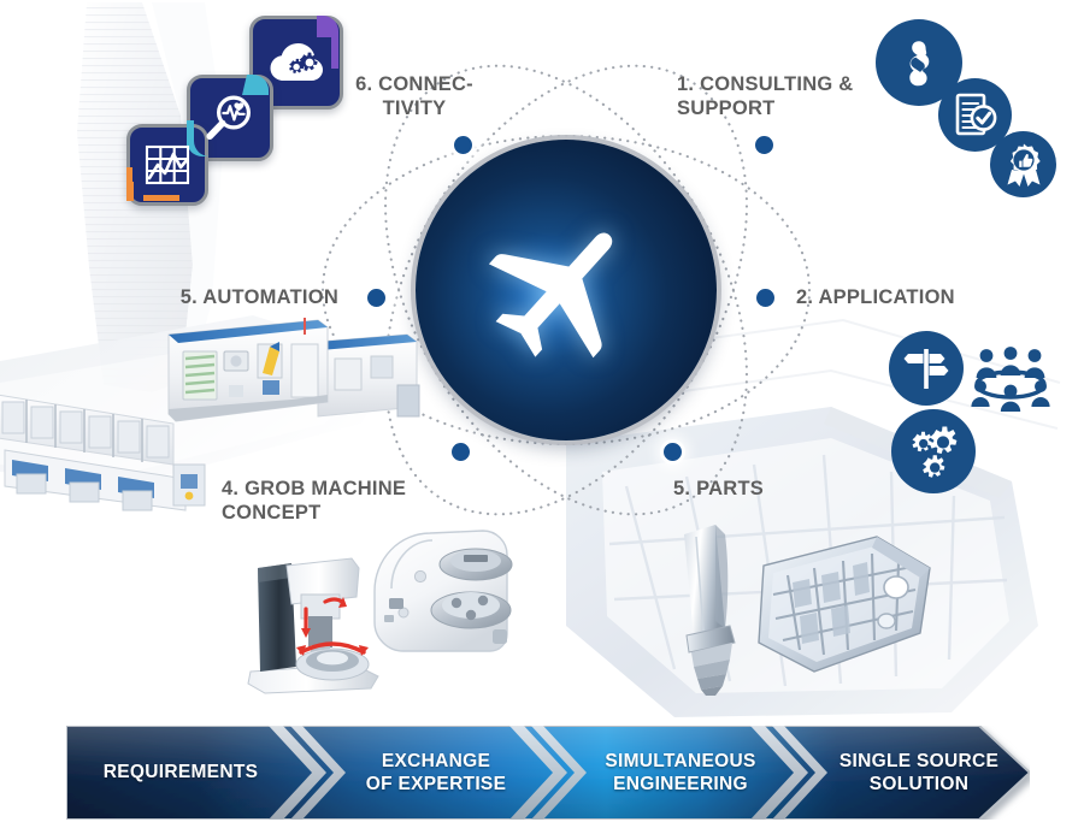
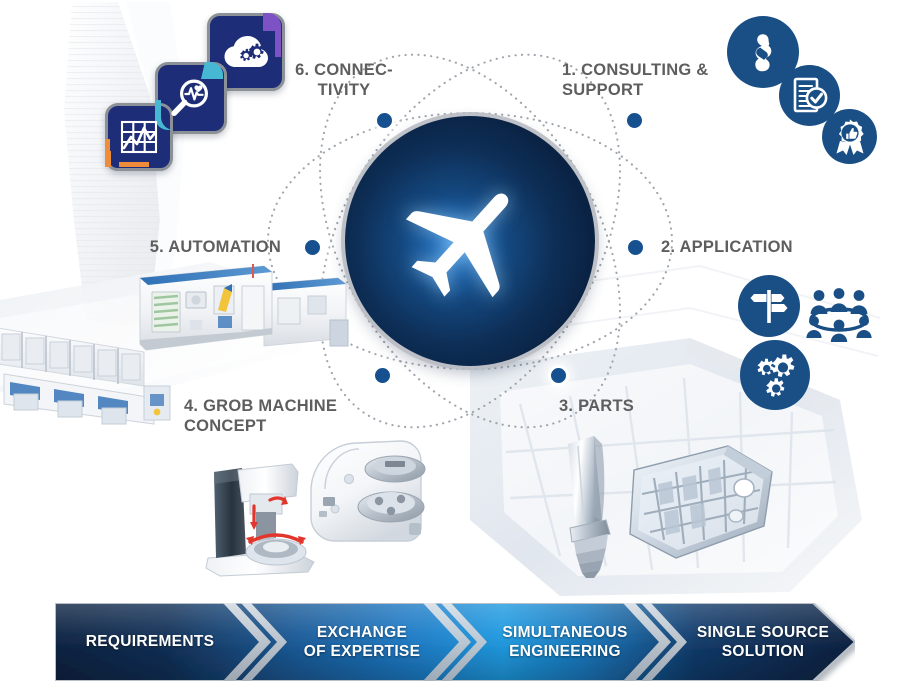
  1. CONSULTING &
  SUPPORT
  2. APPLICATION
- 5. PARTS
+ 3. PARTS
  4. GROB MACHINE
  CONCEPT
  5. AUTOMATION
  6. CONNEC-
  TIVITY
  REQUIREMENTS
  EXCHANGE
  OF EXPERTISE
  SIMULTANEOUS
  ENGINEERING
  SINGLE SOURCE
  SOLUTION
